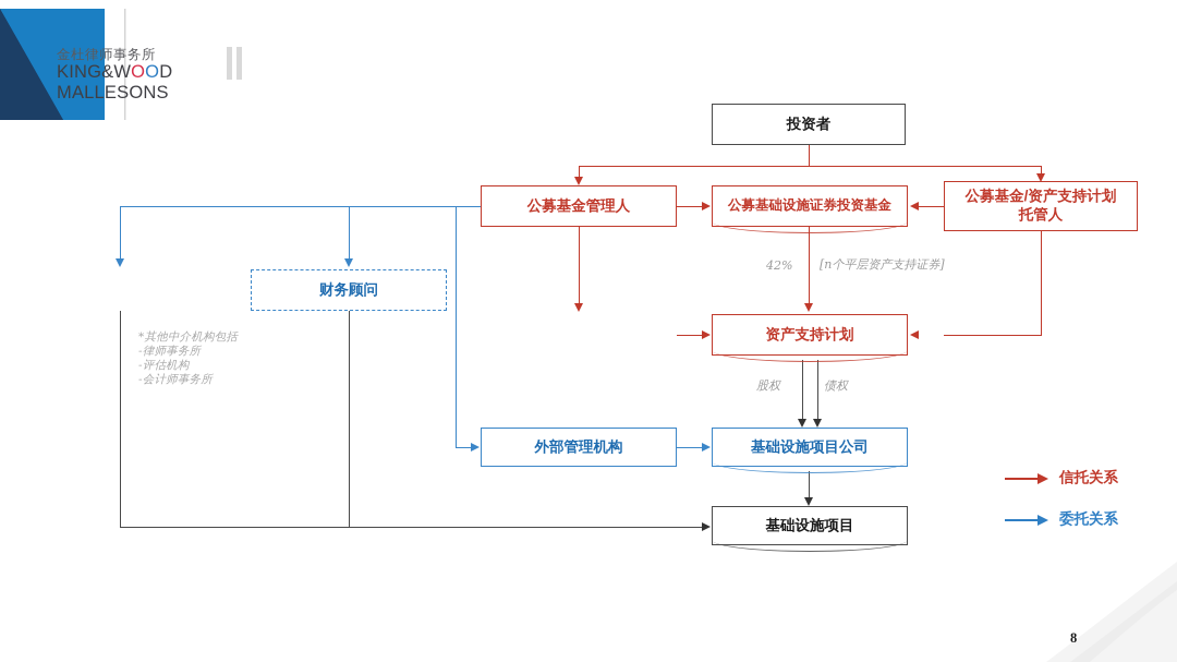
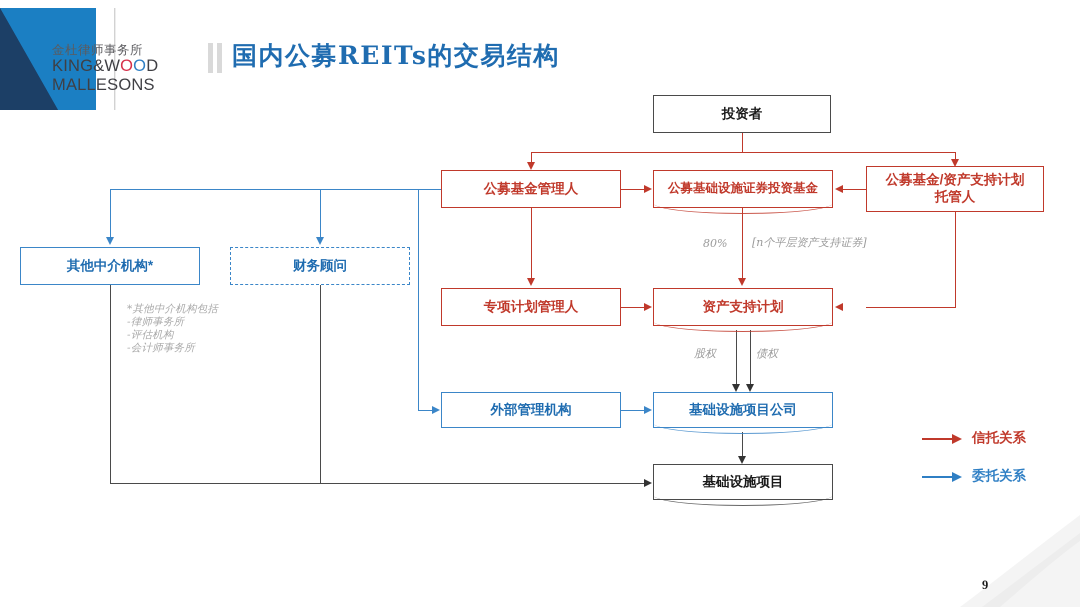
  金杜律师事务所
  KING&WOOD
  MALLESONS
+ 国内公募REITs的交易结构
  投资者
  公募基金管理人
  公募基础设施证券投资基金
  公募基金/资产支持计划
  托管人
+ 其他中介机构*
  财务顾问
+ 专项计划管理人
  资产支持计划
  外部管理机构
  基础设施项目公司
  基础设施项目
- 42%
+ 80%
  [n个平层资产支持证券]
  股权
  债权
  *其他中介机构包括
  -律师事务所
  -评估机构
  -会计师事务所
  信托关系
  委托关系
- 8
+ 9
